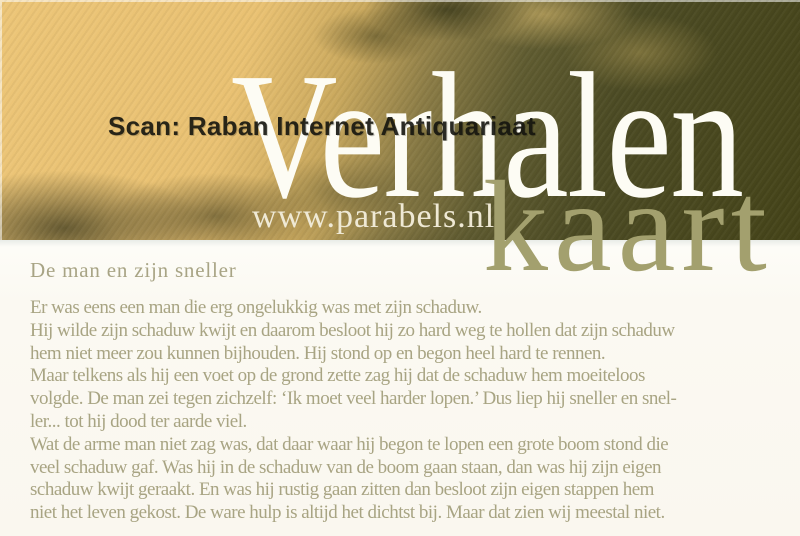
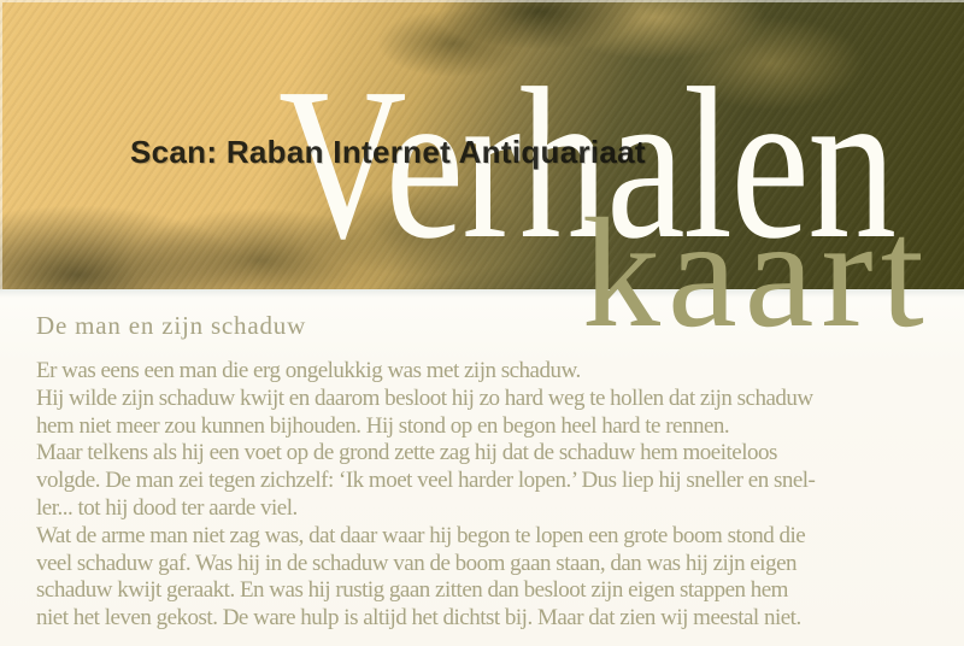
  Verhalen
  kaart
- www.parabels.nl
  Scan: Raban Internet Antiquariaat
- De man en zijn sneller
+ De man en zijn schaduw
  Er was eens een man die erg ongelukkig was met zijn schaduw.
  Hij wilde zijn schaduw kwijt en daarom besloot hij zo hard weg te hollen dat zijn schaduw
  hem niet meer zou kunnen bijhouden. Hij stond op en begon heel hard te rennen.
  Maar telkens als hij een voet op de grond zette zag hij dat de schaduw hem moeiteloos
  volgde. De man zei tegen zichzelf: ‘Ik moet veel harder lopen.’ Dus liep hij sneller en snel-
  ler... tot hij dood ter aarde viel.
  Wat de arme man niet zag was, dat daar waar hij begon te lopen een grote boom stond die
  veel schaduw gaf. Was hij in de schaduw van de boom gaan staan, dan was hij zijn eigen
  schaduw kwijt geraakt. En was hij rustig gaan zitten dan besloot zijn eigen stappen hem
  niet het leven gekost. De ware hulp is altijd het dichtst bij. Maar dat zien wij meestal niet.
